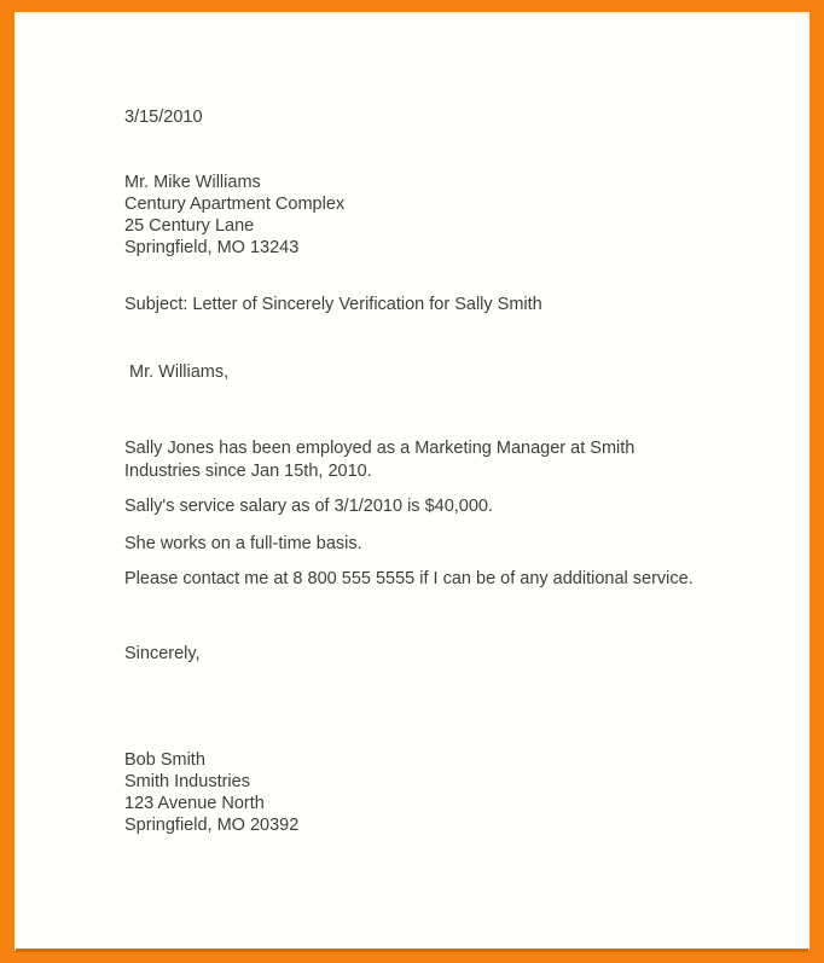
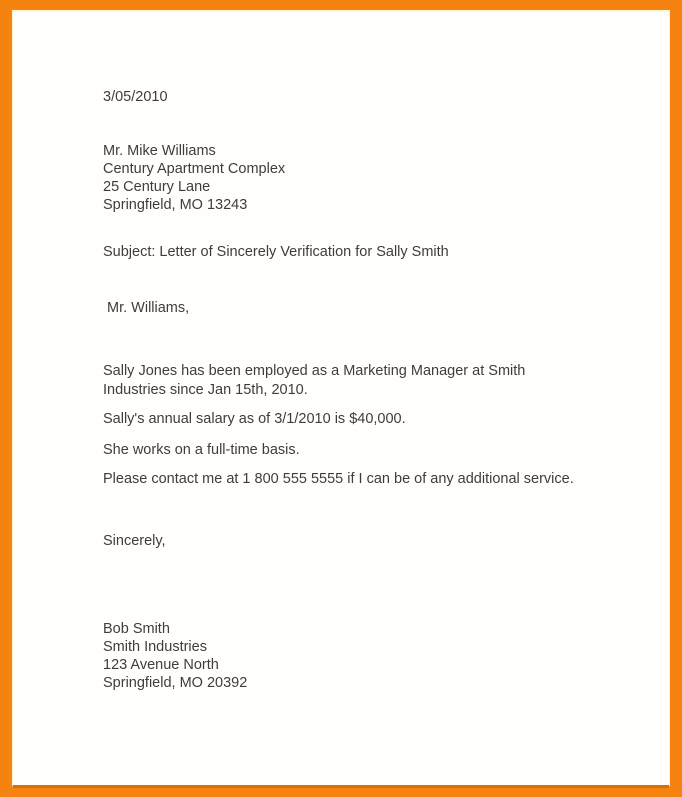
- 3/15/2010
+ 3/05/2010
  Mr. Mike Williams
  Century Apartment Complex
  25 Century Lane
  Springfield, MO 13243
  Subject: Letter of Sincerely Verification for Sally Smith
  Mr. Williams,
  Sally Jones has been employed as a Marketing Manager at Smith
  Industries since Jan 15th, 2010.
- Sally's service salary as of 3/1/2010 is $40,000.
+ Sally's annual salary as of 3/1/2010 is $40,000.
  She works on a full-time basis.
- Please contact me at 8 800 555 5555 if I can be of any additional service.
+ Please contact me at 1 800 555 5555 if I can be of any additional service.
  Sincerely,
  Bob Smith
  Smith Industries
  123 Avenue North
  Springfield, MO 20392
